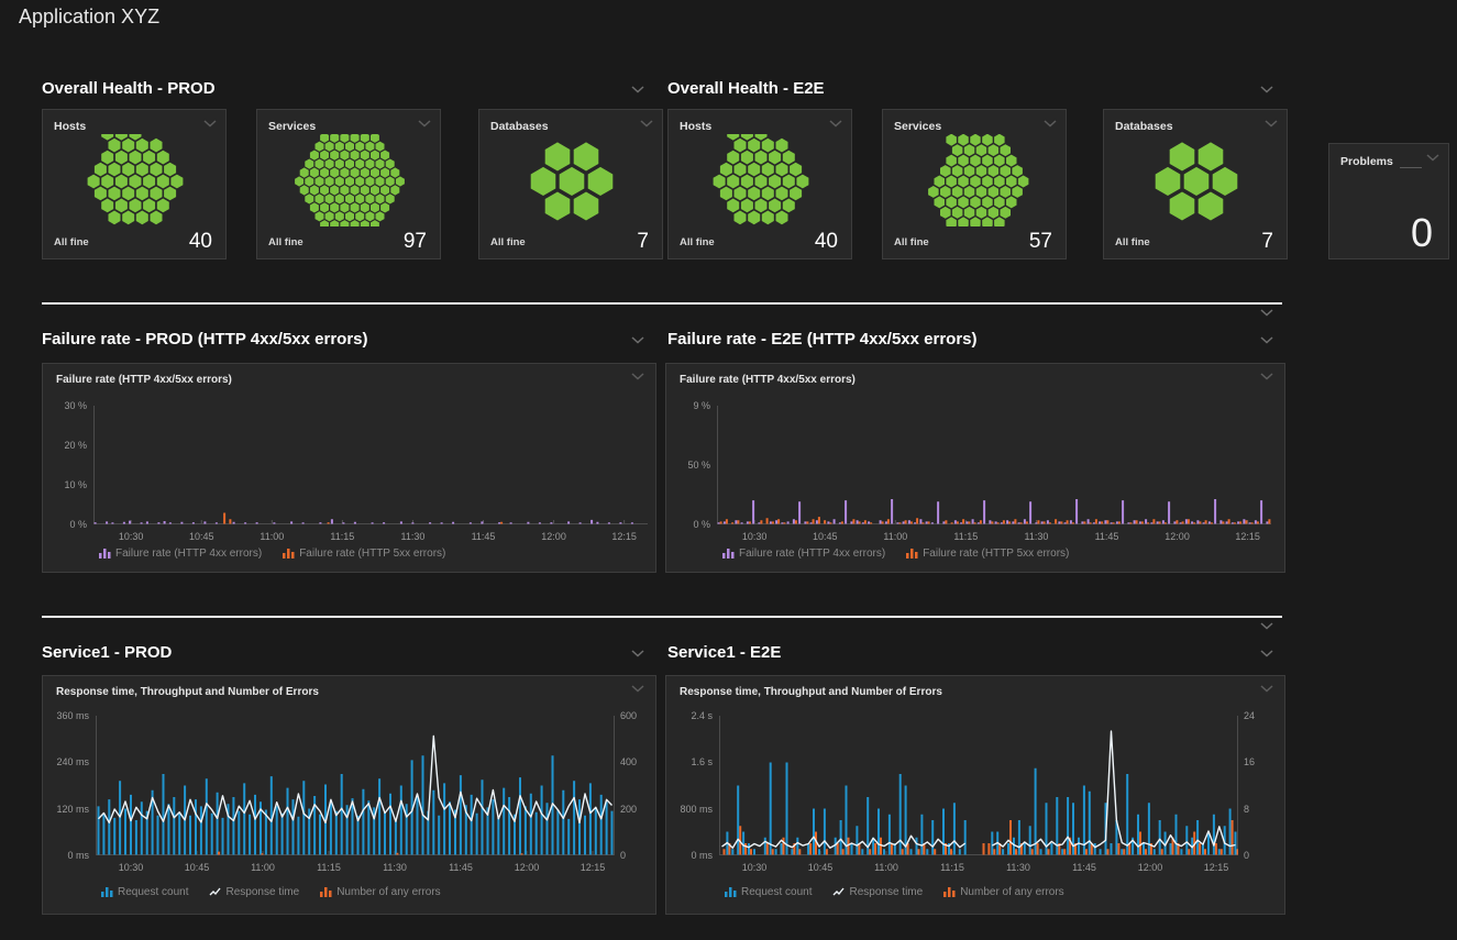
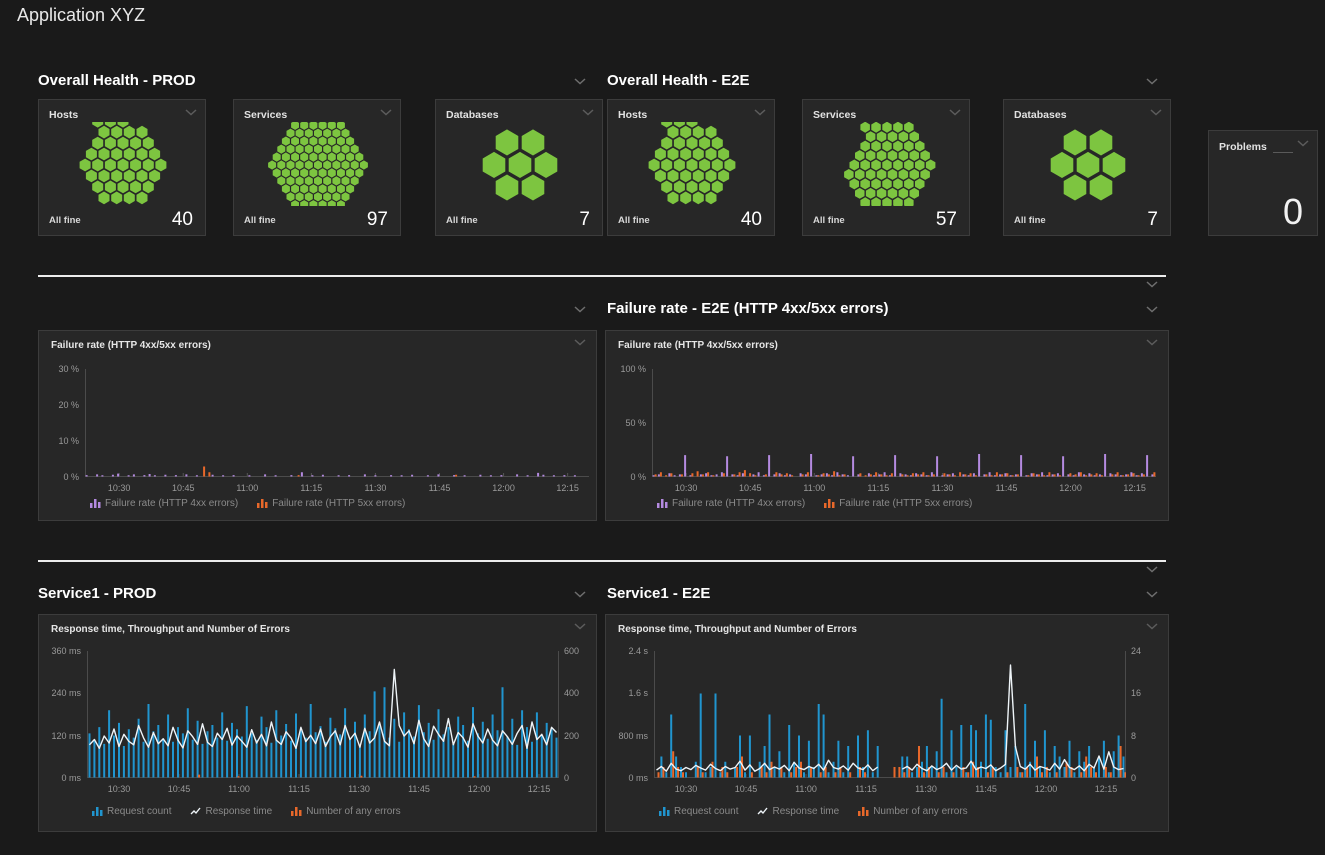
  Application XYZ
  Overall Health - PROD
  Overall Health - E2E
  Hosts
  All fine
  40
  Services
  All fine
  97
  Databases
  All fine
  7
  Hosts
  All fine
  40
  Services
  All fine
  57
  Databases
  All fine
  7
  Problems
  0
- Failure rate - PROD (HTTP 4xx/5xx errors)
  Failure rate - E2E (HTTP 4xx/5xx errors)
  Failure rate (HTTP 4xx/5xx errors)
  30 %
  20 %
  10 %
  0 %
  10:30
  10:45
  11:00
  11:15
  11:30
  11:45
  12:00
  12:15
  Failure rate (HTTP 4xx errors)
  Failure rate (HTTP 5xx errors)
  Failure rate (HTTP 4xx/5xx errors)
- 9 %
+ 100 %
  50 %
  0 %
  10:30
  10:45
  11:00
  11:15
  11:30
  11:45
  12:00
  12:15
  Failure rate (HTTP 4xx errors)
  Failure rate (HTTP 5xx errors)
  Service1 - PROD
  Service1 - E2E
  Response time, Throughput and Number of Errors
  360 ms
  240 ms
  120 ms
  0 ms
  600
  400
  200
  0
  10:30
  10:45
  11:00
  11:15
  11:30
  11:45
  12:00
  12:15
  Request count
  Response time
  Number of any errors
  Response time, Throughput and Number of Errors
  2.4 s
  1.6 s
  800 ms
  0 ms
  24
  16
  8
  0
  10:30
  10:45
  11:00
  11:15
  11:30
  11:45
  12:00
  12:15
  Request count
  Response time
  Number of any errors
